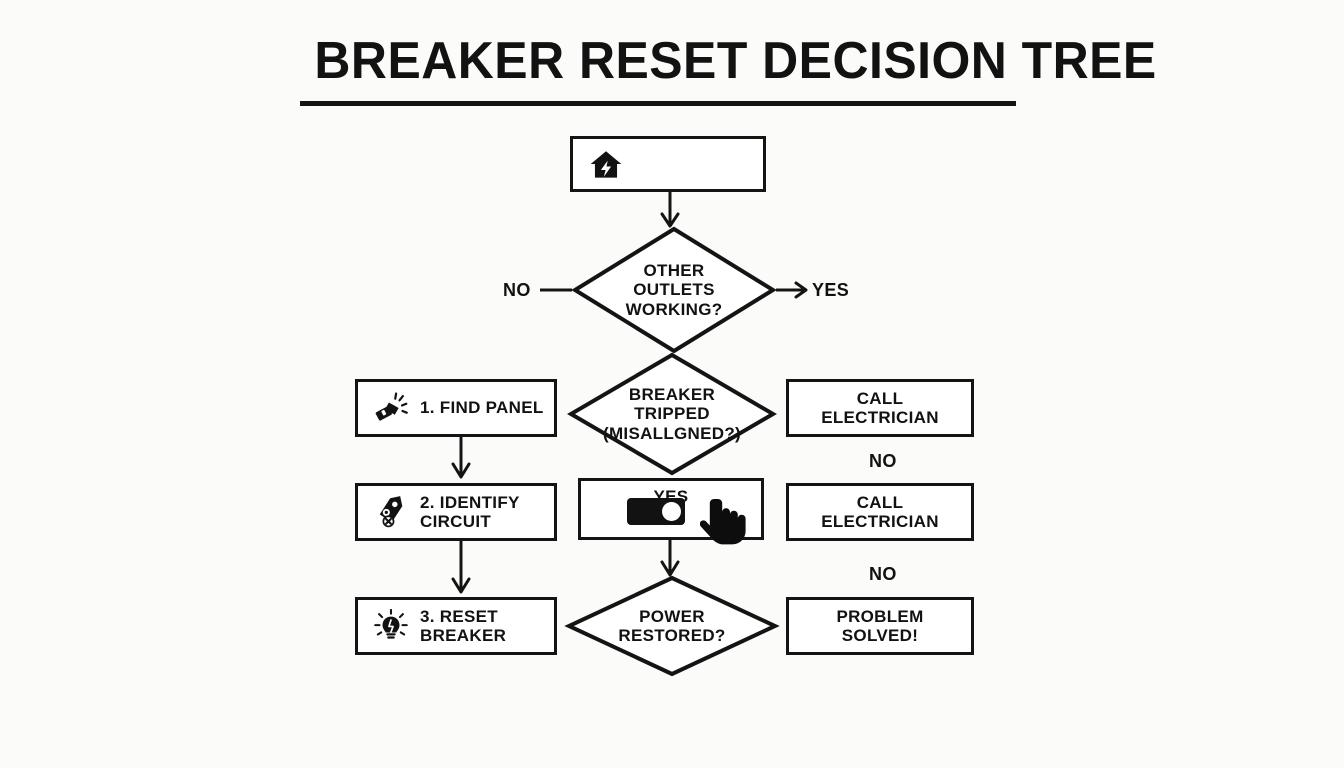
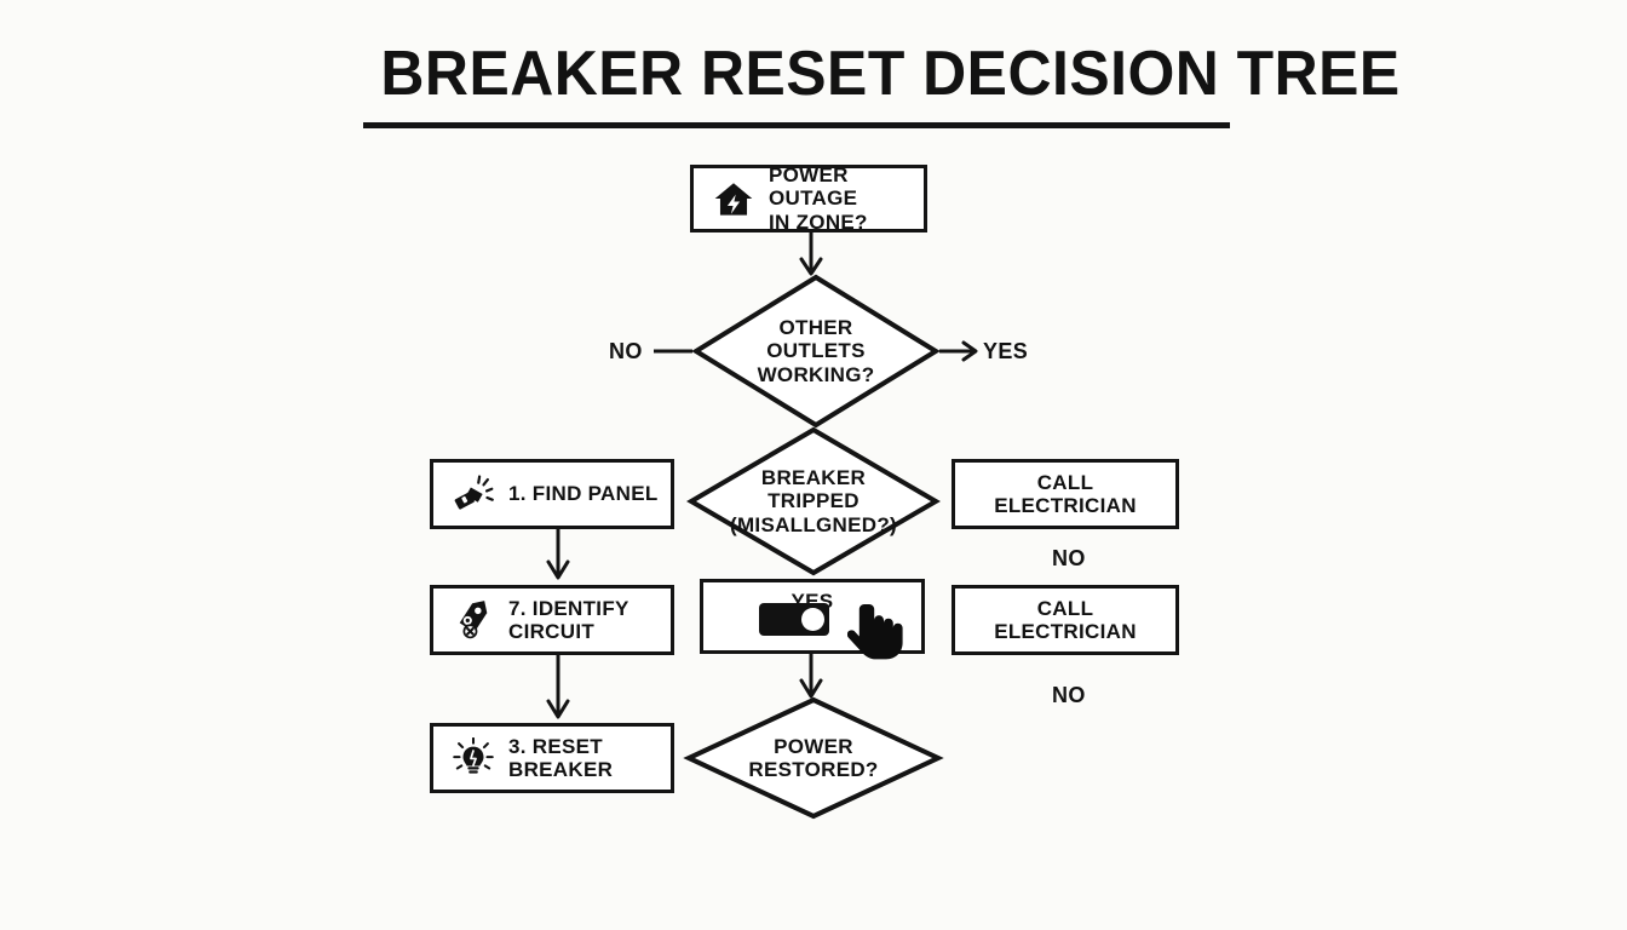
  BREAKER RESET DECISION
+ POWER OUTAGE
+ IN ZONE?
  OTHER
  OUTLETS
  WORKING?
  NO
  YES
  BREAKER
  TRIPPED
  (MISALLGNED?)
  1. FIND PANEL
- 2. IDENTIFY CIRCUIT
+ 7. IDENTIFY CIRCUIT
  3. RESET BREAKER
  YES
  POWER
  RESTORED?
  CALL ELECTRICIAN
  NO
  CALL ELECTRICIAN
  NO
- PROBLEM SOLVED!
